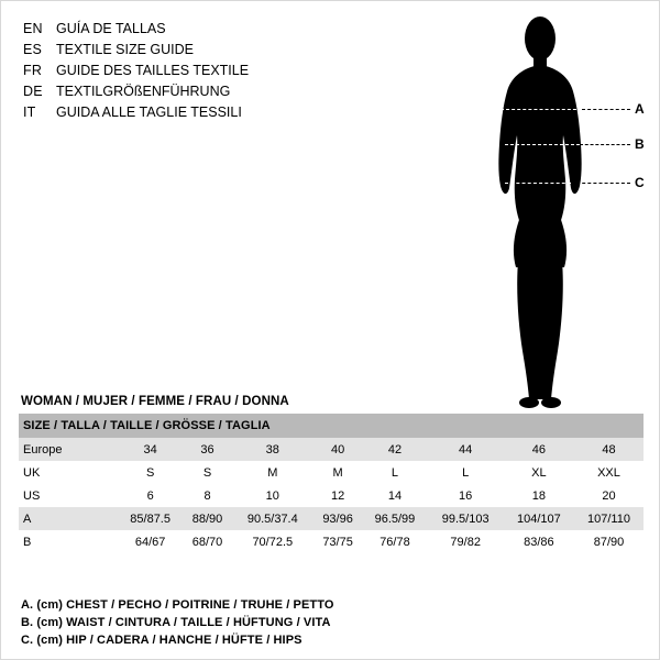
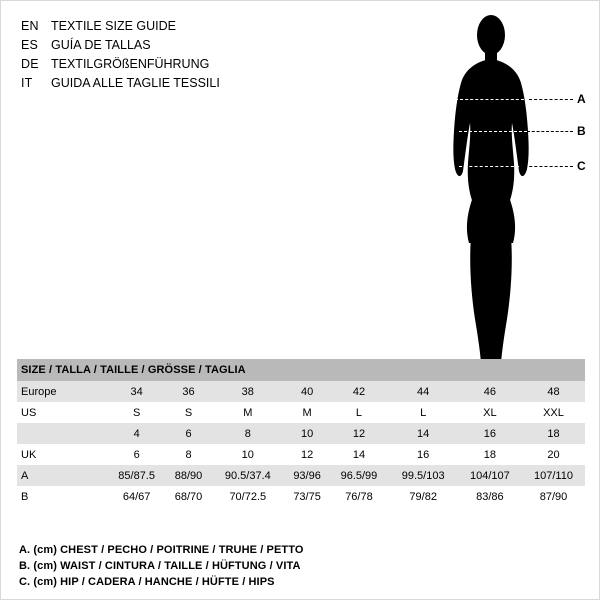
  EN
- GUÍA DE TALLAS
+ TEXTILE SIZE GUIDE
  ES
- TEXTILE SIZE GUIDE
+ GUÍA DE TALLAS
- FR
- GUIDE DES TAILLES TEXTILE
  DE
  TEXTILGRÖßENFÜHRUNG
  IT
  GUIDA ALLE TAGLIE TESSILI
  A
  B
  C
- WOMAN / MUJER / FEMME / FRAU / DONNA
  SIZE / TALLA / TAILLE / GRÖSSE / TAGLIA
  Europe	34	36	38	40	42	44	46	48
- UK	S	S	M	M	L	L	XL	XXL
+ US	S	S	M	M	L	L	XL	XXL
+ 	4	6	8	10	12	14	16	18
- US	6	8	10	12	14	16	18	20
+ UK	6	8	10	12	14	16	18	20
  A	85/87.5	88/90	90.5/37.4	93/96	96.5/99	99.5/103	104/107	107/110
  B	64/67	68/70	70/72.5	73/75	76/78	79/82	83/86	87/90
  A. (cm) CHEST / PECHO / POITRINE / TRUHE / PETTO
  B. (cm) WAIST / CINTURA / TAILLE / HÜFTUNG / VITA
  C. (cm) HIP / CADERA / HANCHE / HÜFTE / HIPS
